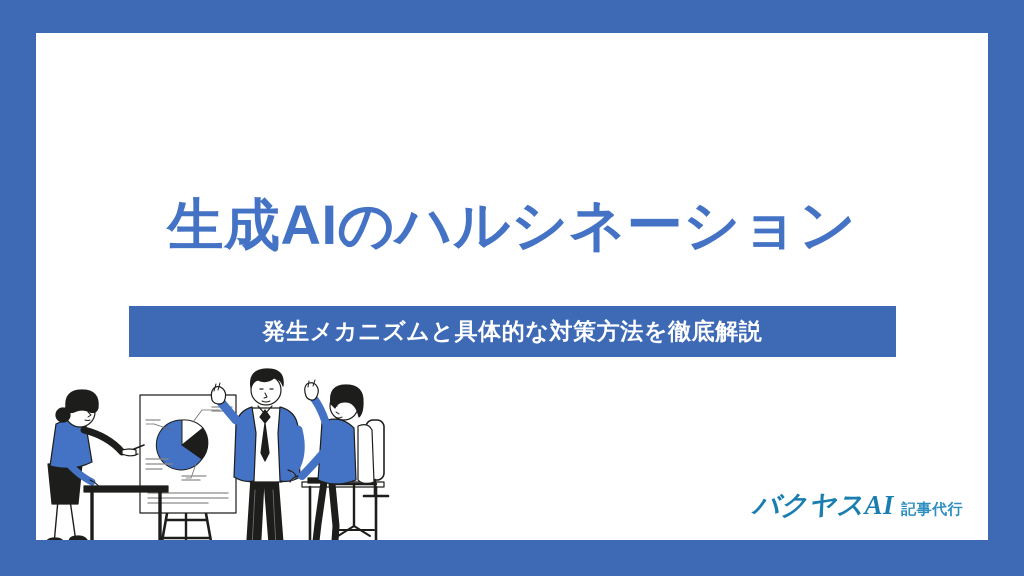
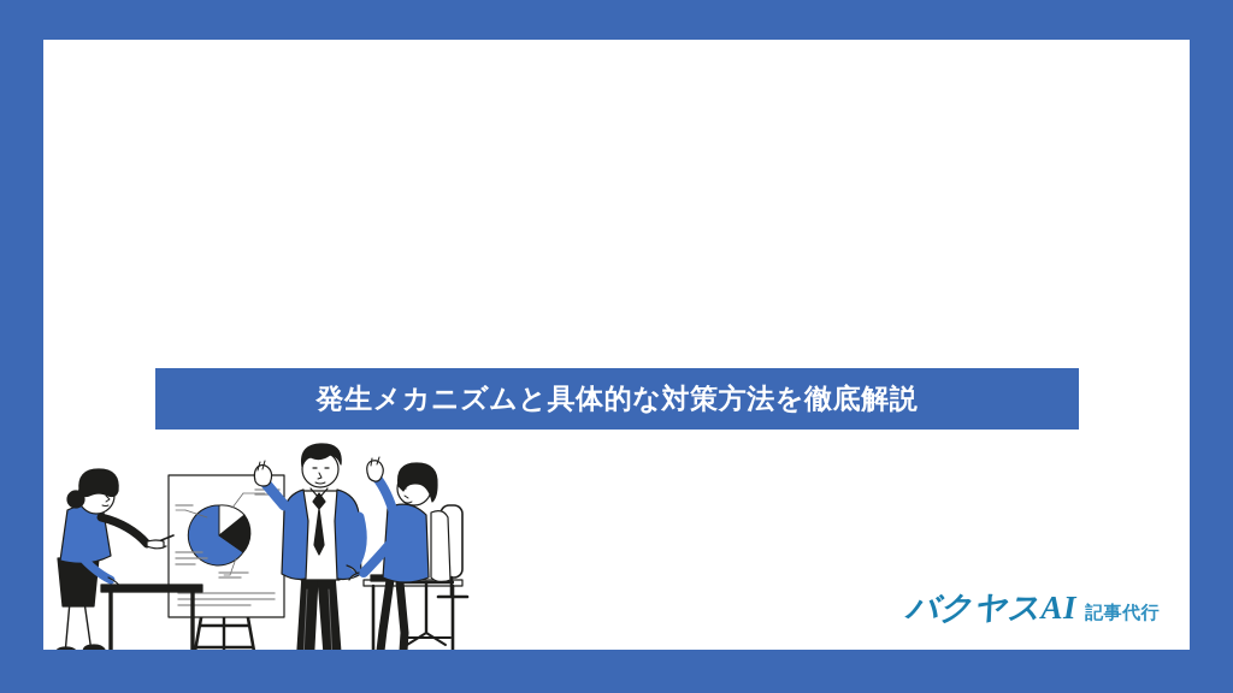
- 生成AIのハルシネーション
  発生メカニズムと具体的な対策方法を徹底解説
  バクヤスAI
  記事代行
